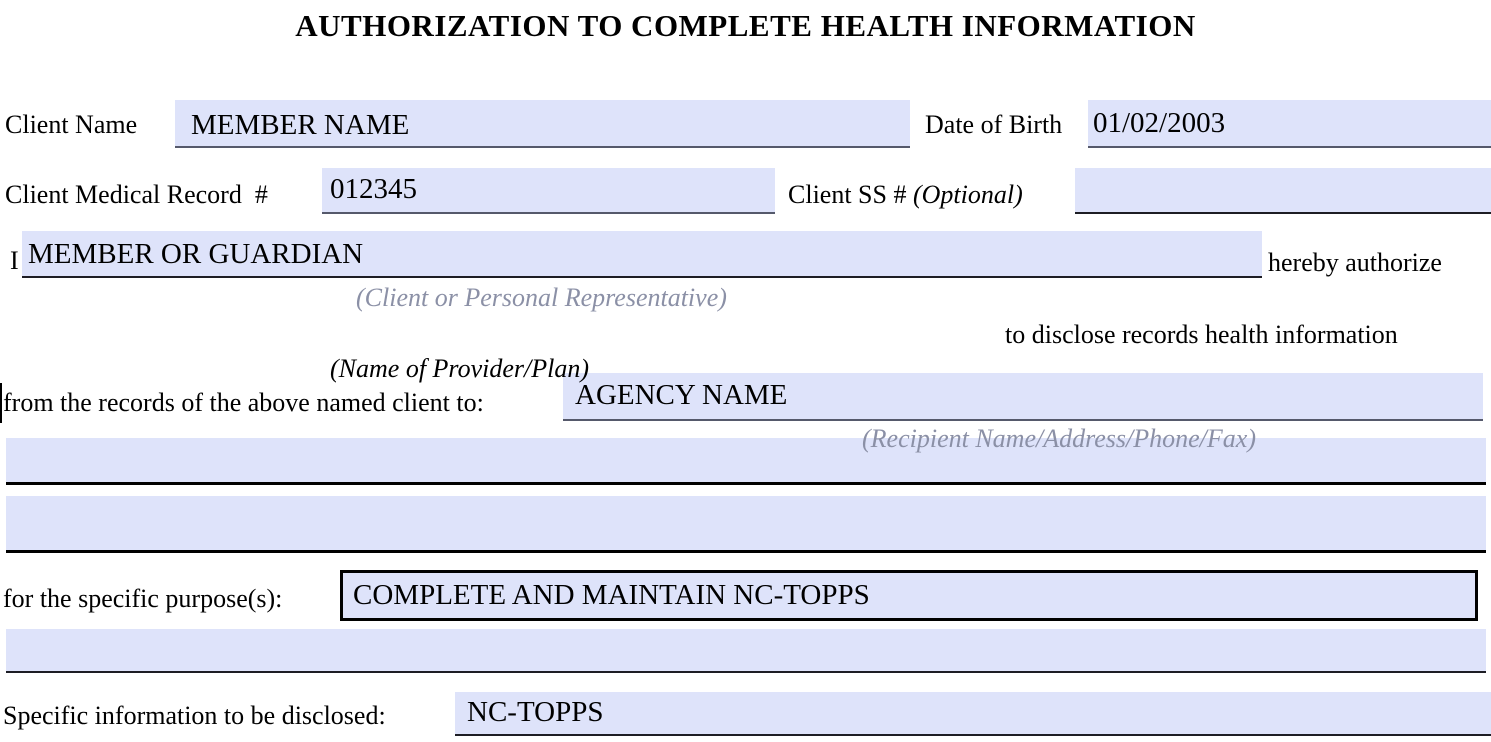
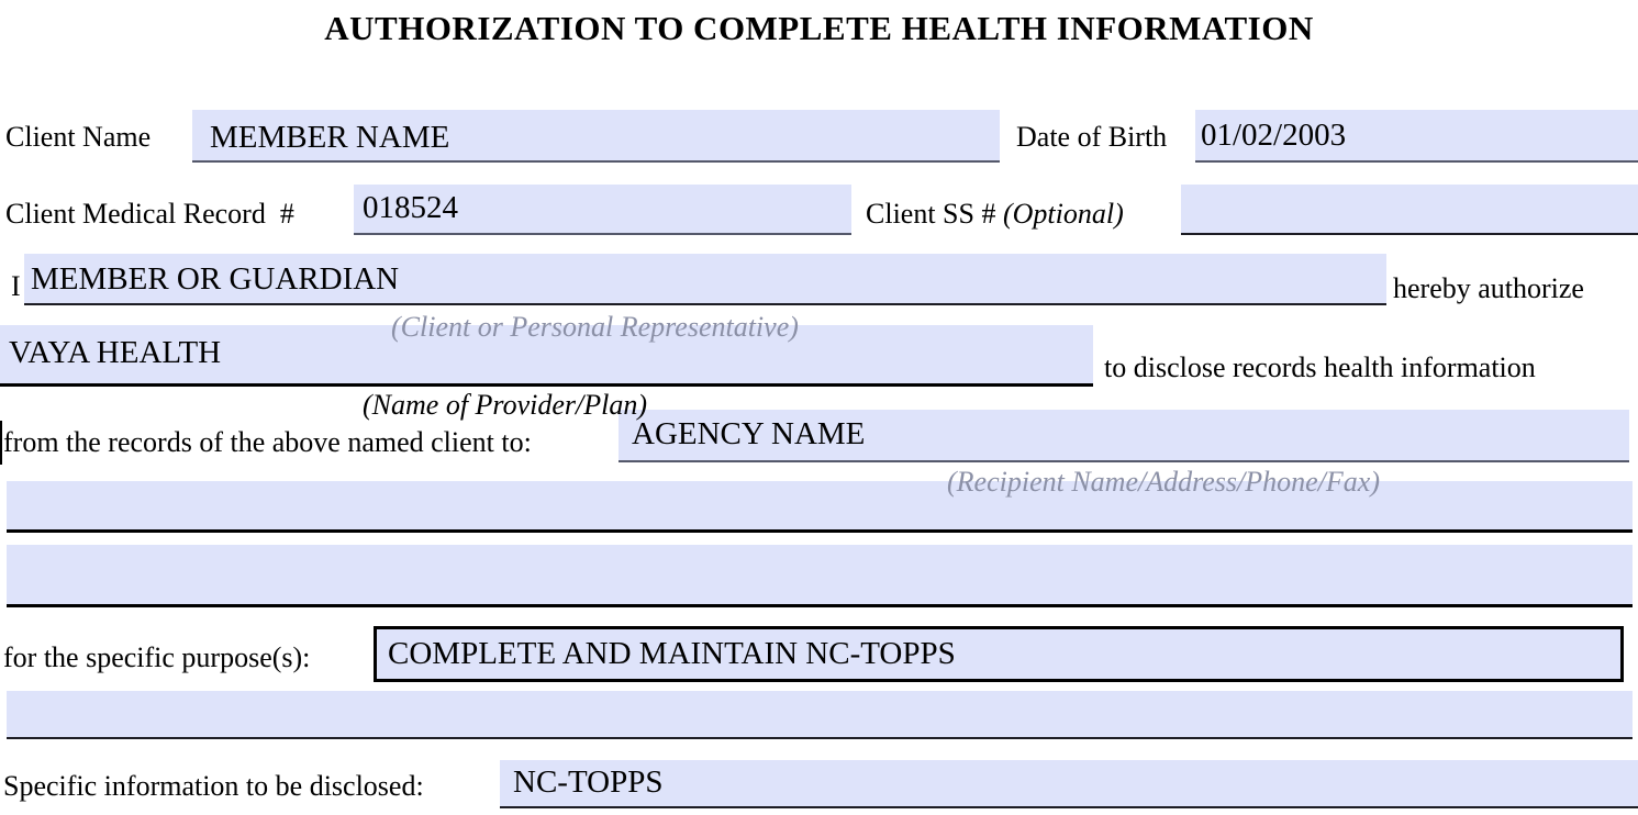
  AUTHORIZATION TO COMPLETE HEALTH INFORMATION
  Client Name
  MEMBER NAME
  Date of Birth
  01/02/2003
  Client Medical Record #
- 012345
+ 018524
  Client SS # (Optional)
  I
  MEMBER OR GUARDIAN
  hereby authorize
  (Client or Personal Representative)
+ VAYA HEALTH
  to disclose records health information
  (Name of Provider/Plan)
  from the records of the above named client to:
  AGENCY NAME
  (Recipient Name/Address/Phone/Fax)
  for the specific purpose(s):
  COMPLETE AND MAINTAIN NC-TOPPS
  Specific information to be disclosed:
  NC-TOPPS
